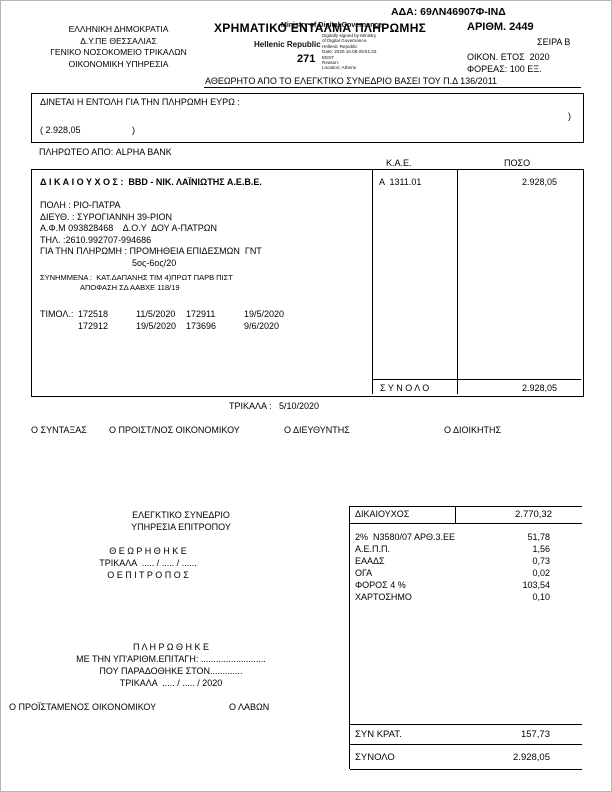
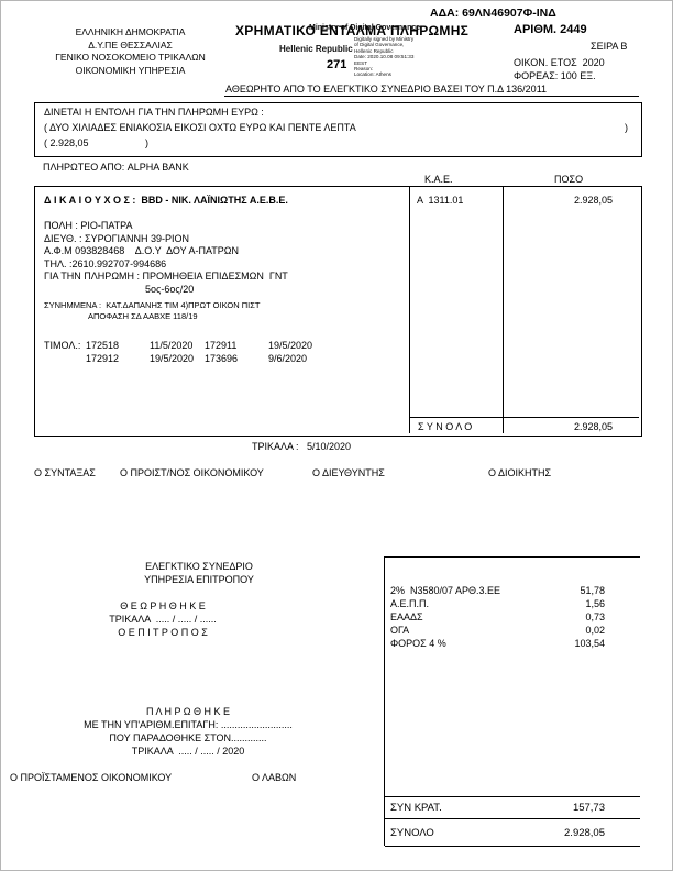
  ΑΔΑ: 69ΛΝ46907Φ-ΙΝΔ
  ΕΛΛΗΝΙΚΗ ΔΗΜΟΚΡΑΤΙΑ
  Δ.Υ.ΠΕ ΘΕΣΣΑΛΙΑΣ
  ΓΕΝΙΚΟ ΝΟΣΟΚΟΜΕΙΟ ΤΡΙΚΑΛΩΝ
  ΟΙΚΟΝΟΜΙΚΗ ΥΠΗΡΕΣΙΑ
  ΧΡΗΜΑΤΙΚΟ ΕΝΤΑΛΜΑ ΠΛΗΡΩΜΗΣ
  Hellenic Republic
  271
  ΑΡΙΘΜ. 2449
  ΣΕΙΡΑ Β
  ΟΙΚΟΝ. ΕΤΟΣ 2020
  ΦΟΡΕΑΣ: 100 ΕΞ.
  ΑΘΕΩΡΗΤΟ ΑΠΟ ΤΟ ΕΛΕΓΚΤΙΚΟ ΣΥΝΕΔΡΙΟ ΒΑΣΕΙ ΤΟΥ Π.Δ 136/2011
  ΔΙΝΕΤΑΙ Η ΕΝΤΟΛΗ ΓΙΑ ΤΗΝ ΠΛΗΡΩΜΗ ΕΥΡΩ :
+ ( ΔΥΟ ΧΙΛΙΑΔΕΣ ΕΝΙΑΚΟΣΙΑ ΕΙΚΟΣΙ ΟΧΤΩ ΕΥΡΩ ΚΑΙ ΠΕΝΤΕ ΛΕΠΤΑ
  )
  ( 2.928,05
  )
  ΠΛΗΡΩΤΕΟ ΑΠΟ: ALPHA BANK
  Κ.Α.Ε.
  ΠΟΣΟ
  Δ Ι Κ Α Ι Ο Υ Χ Ο Σ : BBD - ΝΙΚ. ΛΑΪΝΙΩΤΗΣ Α.Ε.Β.Ε.
  Α 1311.01
  2.928,05
  ΠΟΛΗ : ΡΙΟ-ΠΑΤΡΑ
  ΔΙΕΥΘ. : ΣΥΡΟΓΙΑΝΝΗ 39-ΡΙΟΝ
  Α.Φ.Μ 093828468 Δ.Ο.Υ ΔΟΥ Α-ΠΑΤΡΩΝ
  ΤΗΛ. :2610.992707-994686
  ΓΙΑ ΤΗΝ ΠΛΗΡΩΜΗ : ΠΡΟΜΗΘΕΙΑ ΕΠΙΔΕΣΜΩΝ ΓΝΤ
  5ος-6ος/20
- ΣΥΝΗΜΜΕΝΑ : ΚΑΤ.ΔΑΠΑΝΗΣ ΤΙΜ 4)ΠΡΩΤ ΠΑΡΒ ΠΙΣΤ
+ ΣΥΝΗΜΜΕΝΑ : ΚΑΤ.ΔΑΠΑΝΗΣ ΤΙΜ 4)ΠΡΩΤ ΟΙΚΟΝ ΠΙΣΤ
  ΑΠΟΦΑΣΗ ΣΔ ΑΑΒΧΕ 118/19
  ΤΙΜΟΛ.:
  172518
  11/5/2020
  172911
  19/5/2020
  172912
  19/5/2020
  173696
  9/6/2020
  Σ Υ Ν Ο Λ Ο
  2.928,05
  ΤΡΙΚΑΛΑ : 5/10/2020
  Ο ΣΥΝΤΑΞΑΣ
  Ο ΠΡΟΙΣΤ/ΝΟΣ ΟΙΚΟΝΟΜΙΚΟΥ
  Ο ΔΙΕΥΘΥΝΤΗΣ
  Ο ΔΙΟΙΚΗΤΗΣ
  ΕΛΕΓΚΤΙΚΟ ΣΥΝΕΔΡΙΟ
  ΥΠΗΡΕΣΙΑ ΕΠΙΤΡΟΠΟΥ
  Θ Ε Ω Ρ Η Θ Η Κ Ε
  ΤΡΙΚΑΛΑ ..... / ..... / ......
  Ο Ε Π Ι Τ Ρ Ο Π Ο Σ
  Π Λ Η Ρ Ω Θ Η Κ Ε
  ΜΕ ΤΗΝ ΥΠ'ΑΡΙΘΜ.ΕΠΙΤΑΓΗ: ..........................
  ΠΟΥ ΠΑΡΑΔΟΘΗΚΕ ΣΤΟΝ.............
  ΤΡΙΚΑΛΑ ..... / ..... / 2020
  Ο ΠΡΟΪΣΤΑΜΕΝΟΣ ΟΙΚΟΝΟΜΙΚΟΥ
  Ο ΛΑΒΩΝ
- ΔΙΚΑΙΟΥΧΟΣ
- 2.770,32
  2% Ν3580/07 ΑΡΘ.3.ΕΕ
  51,78
  Α.Ε.Π.Π.
  1,56
  ΕΑΑΔΣ
  0,73
  ΟΓΑ
  0,02
  ΦΟΡΟΣ 4 %
  103,54
- ΧΑΡΤΟΣΗΜΟ
- 0,10
  ΣΥΝ ΚΡΑΤ.
  157,73
  ΣΥΝΟΛΟ
  2.928,05
